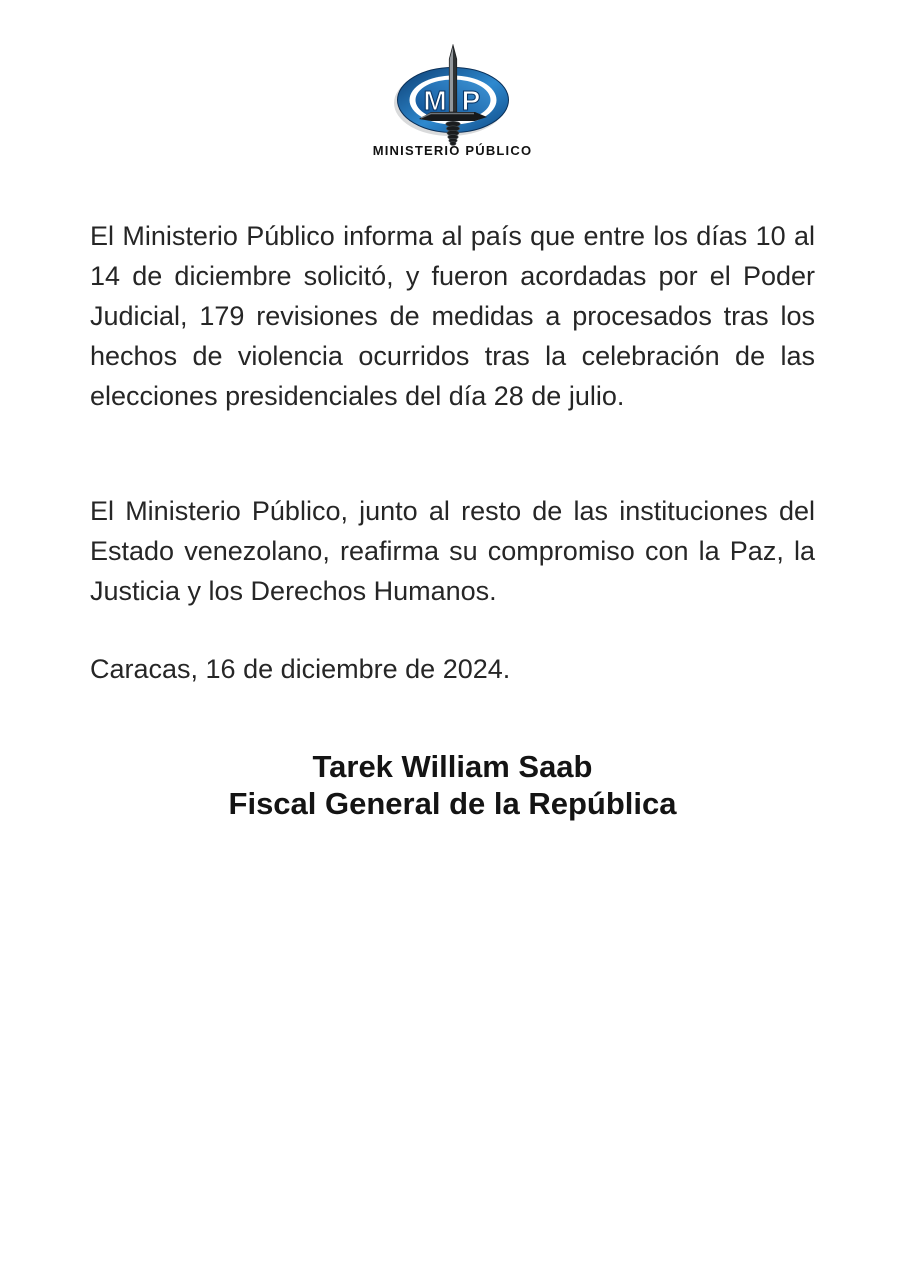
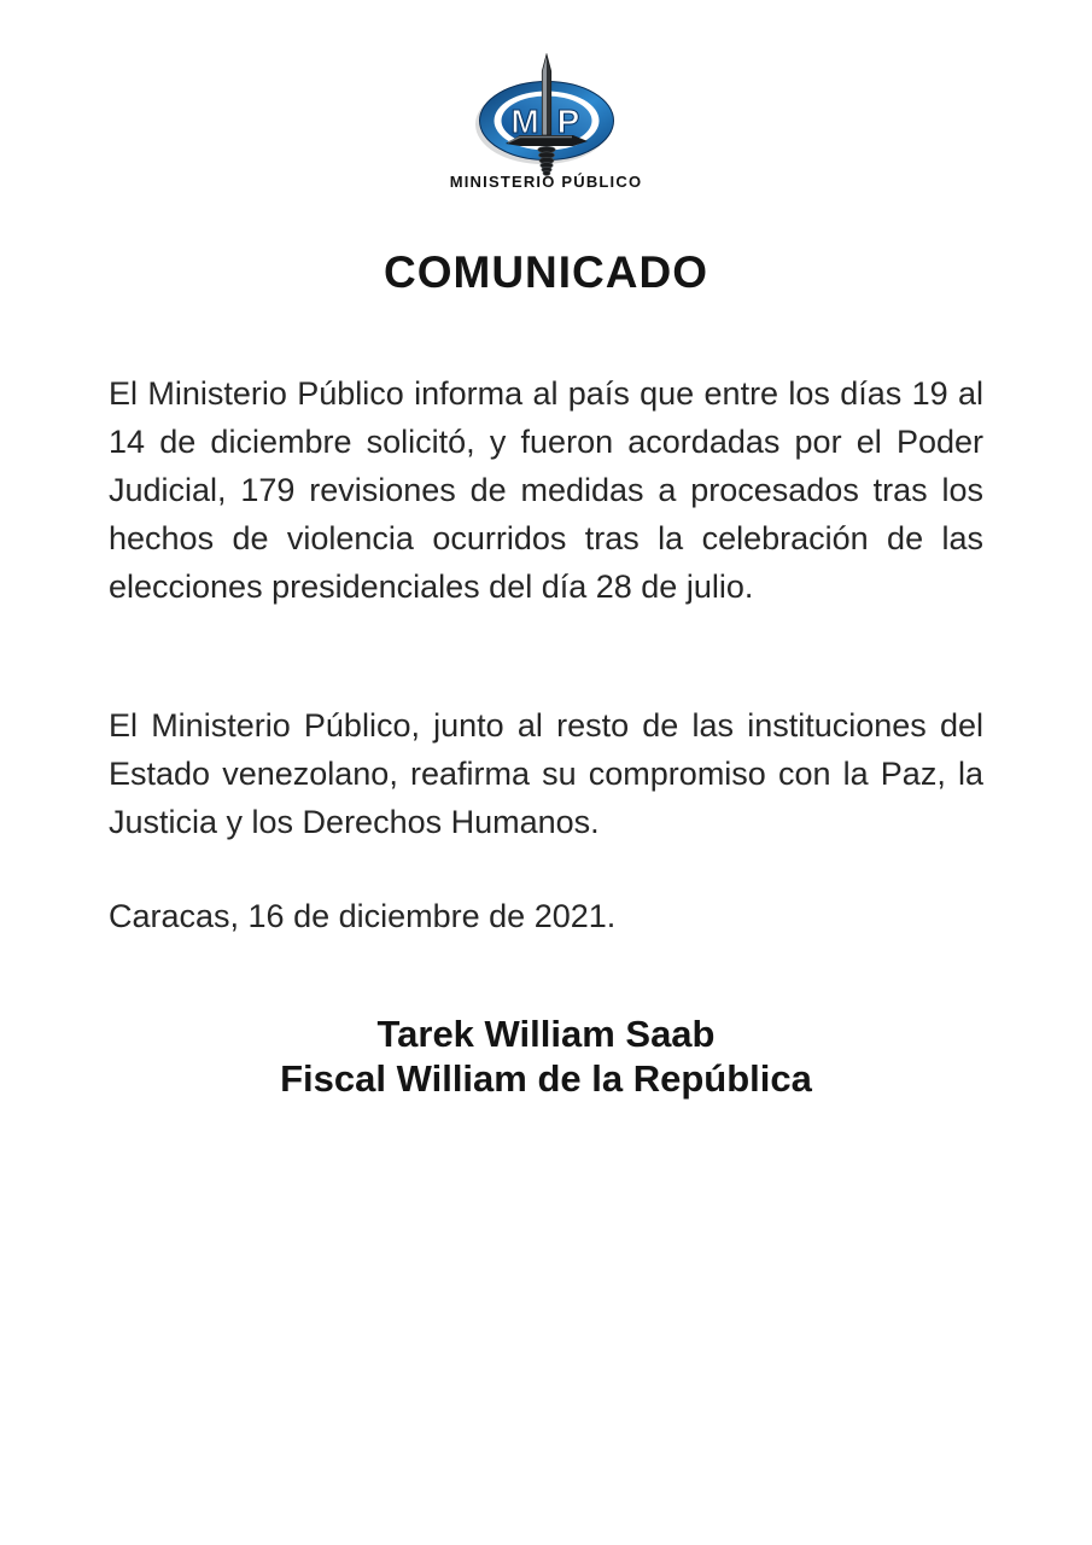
  M
  P
  MINISTERIO PÚBLICO
+ COMUNICADO
- El Ministerio Público informa al país que entre los días 10 al 14 de diciembre solicitó, y fueron acordadas por el Poder Judicial, 179 revisiones de medidas a procesados tras los hechos de violencia ocurridos tras la celebración de las elecciones presidenciales del día 28 de julio.
+ El Ministerio Público informa al país que entre los días 19 al 14 de diciembre solicitó, y fueron acordadas por el Poder Judicial, 179 revisiones de medidas a procesados tras los hechos de violencia ocurridos tras la celebración de las elecciones presidenciales del día 28 de julio.
  El Ministerio Público, junto al resto de las instituciones del Estado venezolano, reafirma su compromiso con la Paz, la Justicia y los Derechos Humanos.
- Caracas, 16 de diciembre de 2024.
+ Caracas, 16 de diciembre de 2021.
  Tarek William Saab
- Fiscal General de la República
+ Fiscal William de la República
